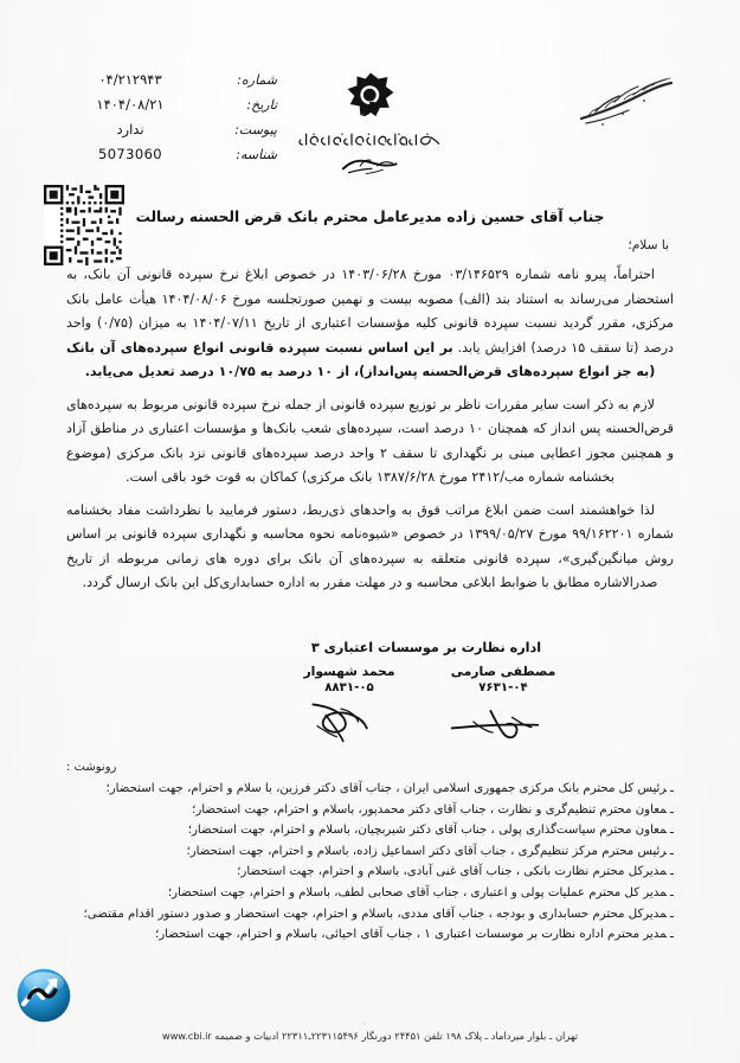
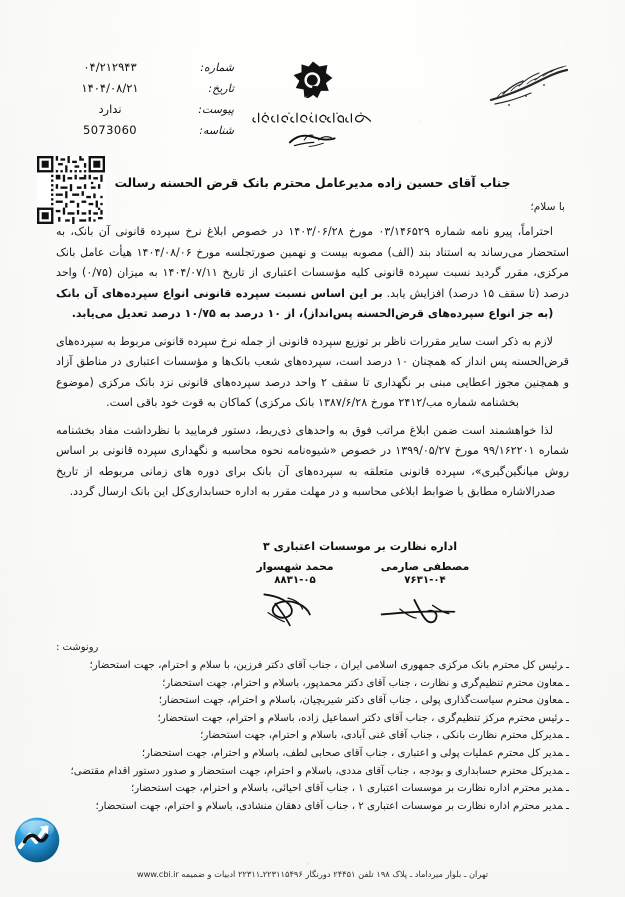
  شماره:
  ۰۴/۲۱۲۹۴۳
  تاریخ:
  ۱۴۰۴/۰۸/۲۱
  پیوست:
  ندارد
  شناسه:
  5073060
  جناب آقای حسین زاده مدیرعامل محترم بانک قرض الحسنه رسالت
  با سلام؛
  احتراماً، پیرو نامه شماره ۰۳/۱۴۶۵۲۹ مورخ ۱۴۰۳/۰۶/۲۸ در خصوص ابلاغ نرخ سپرده قانونی آن بانک، به استحضار می‌رساند به استناد بند (الف) مصوبه بیست و نهمین صورتجلسه مورخ ۱۴۰۴/۰۸/۰۶ هیأت عامل بانک مرکزی، مقرر گردید نسبت سپرده قانونی کلیه مؤسسات اعتباری از تاریخ ۱۴۰۴/۰۷/۱۱ به میزان (۰/۷۵) واحد درصد (تا سقف ۱۵ درصد) افزایش یابد. بر این اساس نسبت سپرده قانونی انواع سپرده‌های آن بانک (به جز انواع سپرده‌های قرض‌الحسنه پس‌انداز)، از ۱۰ درصد به ۱۰/۷۵ درصد تعدیل می‌یابد.
  لازم به ذکر است سایر مقررات ناظر بر توزیع سپرده قانونی از جمله نرخ سپرده قانونی مربوط به سپرده‌های قرض‌الحسنه پس انداز که همچنان ۱۰ درصد است، سپرده‌های شعب بانک‌ها و مؤسسات اعتباری در مناطق آزاد و همچنین مجوز اعطایی مبنی بر نگهداری تا سقف ۲ واحد درصد سپرده‌های قانونی نزد بانک مرکزی (موضوع بخشنامه شماره مب/۲۴۱۲ مورخ ۱۳۸۷/۶/۲۸ بانک مرکزی) کماکان به قوت خود باقی است.
  لذا خواهشمند است ضمن ابلاغ مراتب فوق به واحدهای ذی‌ربط، دستور فرمایید با نظرداشت مفاد بخشنامه شماره ۹۹/۱۶۲۲۰۱ مورخ ۱۳۹۹/۰۵/۲۷ در خصوص «شیوه‌نامه نحوه محاسبه و نگهداری سپرده قانونی بر اساس روش میانگین‌گیری»، سپرده قانونی متعلقه به سپرده‌های آن بانک برای دوره های زمانی مربوطه از تاریخ صدرالاشاره مطابق با ضوابط ابلاغی محاسبه و در مهلت مقرر به اداره حسابداری‌کل این بانک ارسال گردد.
  اداره نظارت بر موسسات اعتباری ۳
  مصطفی صارمی
  ۷۶۳۱-۰۴
  محمد شهسوار
  ۸۸۳۱-۰۵
  رونوشت :
  ـرئیس کل محترم بانک مرکزی جمهوری اسلامی ایران ، جناب آقای دکتر فرزین، با سلام و احترام، جهت استحضار؛
  ـمعاون محترم تنظیم‌گری و نظارت ، جناب آقای دکتر محمدپور، باسلام و احترام، جهت استحضار؛
  ـمعاون محترم سیاست‌گذاری پولی ، جناب آقای دکتر شیربچیان، باسلام و احترام، جهت استحضار؛
  ـرئیس محترم مرکز تنظیم‌گری ، جناب آقای دکتر اسماعیل زاده، باسلام و احترام، جهت استحضار؛
  ـمدیرکل محترم نظارت بانکی ، جناب آقای غنی آبادی، باسلام و احترام، جهت استحضار؛
  ـمدیر کل محترم عملیات پولی و اعتباری ، جناب آقای صحابی لطف، باسلام و احترام، جهت استحضار؛
  ـمدیرکل محترم حسابداری و بودجه ، جناب آقای مددی، باسلام و احترام، جهت استحضار و صدور دستور اقدام مقتضی؛
  ـمدیر محترم اداره نظارت بر موسسات اعتباری ۱ ، جناب آقای احیائی، باسلام و احترام، جهت استحضار؛
+ ـمدیر محترم اداره نظارت بر موسسات اعتباری ۲ ، جناب آقای دهقان منشادی، باسلام و احترام، جهت استحضار؛
  تهران ـ بلوار میرداماد ـ پلاک ۱۹۸ تلفن ۲۴۴۵۱ دورنگار ۲۲۳۱۱۵۴۹۶ـ۲۲۳۱۱ ادبیات و ضمیمه www.cbi.ir
